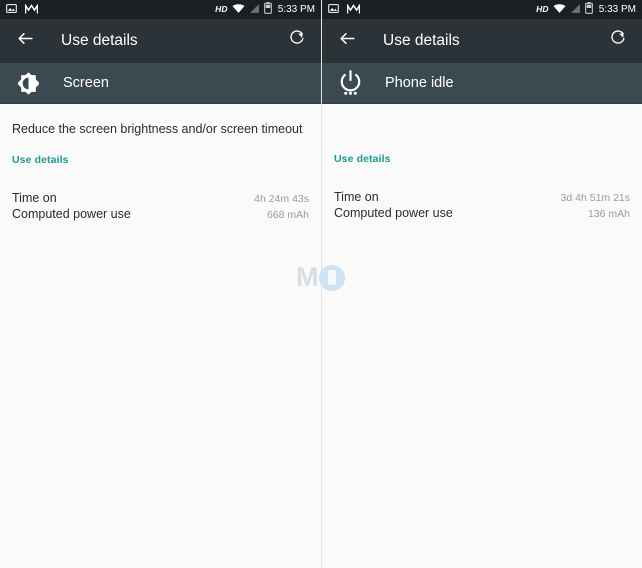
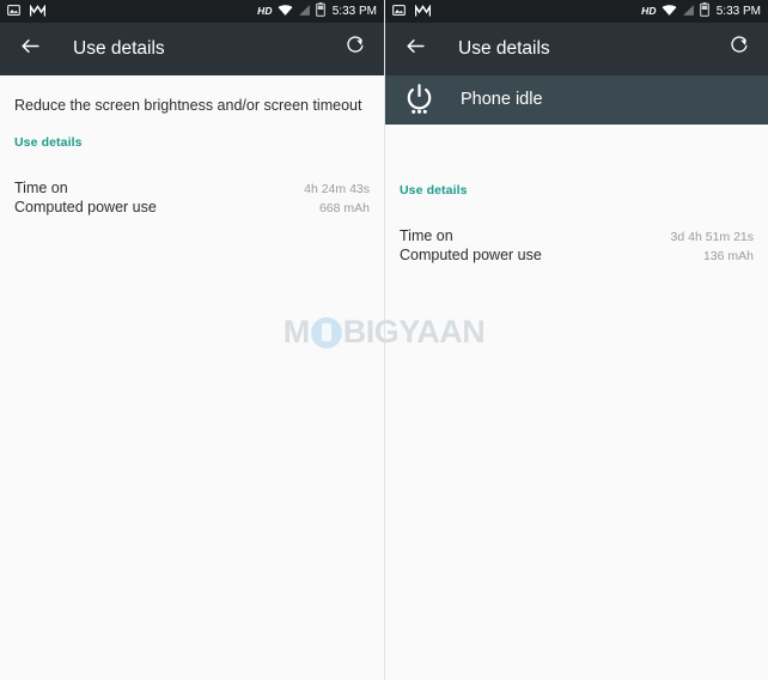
  HD
  5:33 PM
  Use details
- Screen
  Reduce the screen brightness and/or screen timeout
  Use details
  Time on
  4h 24m 43s
  Computed power use
  668 mAh
  HD
  5:33 PM
  Use details
  Phone idle
  Use details
  Time on
  3d 4h 51m 21s
  Computed power use
  136 mAh
  M
+ BIGYAAN
